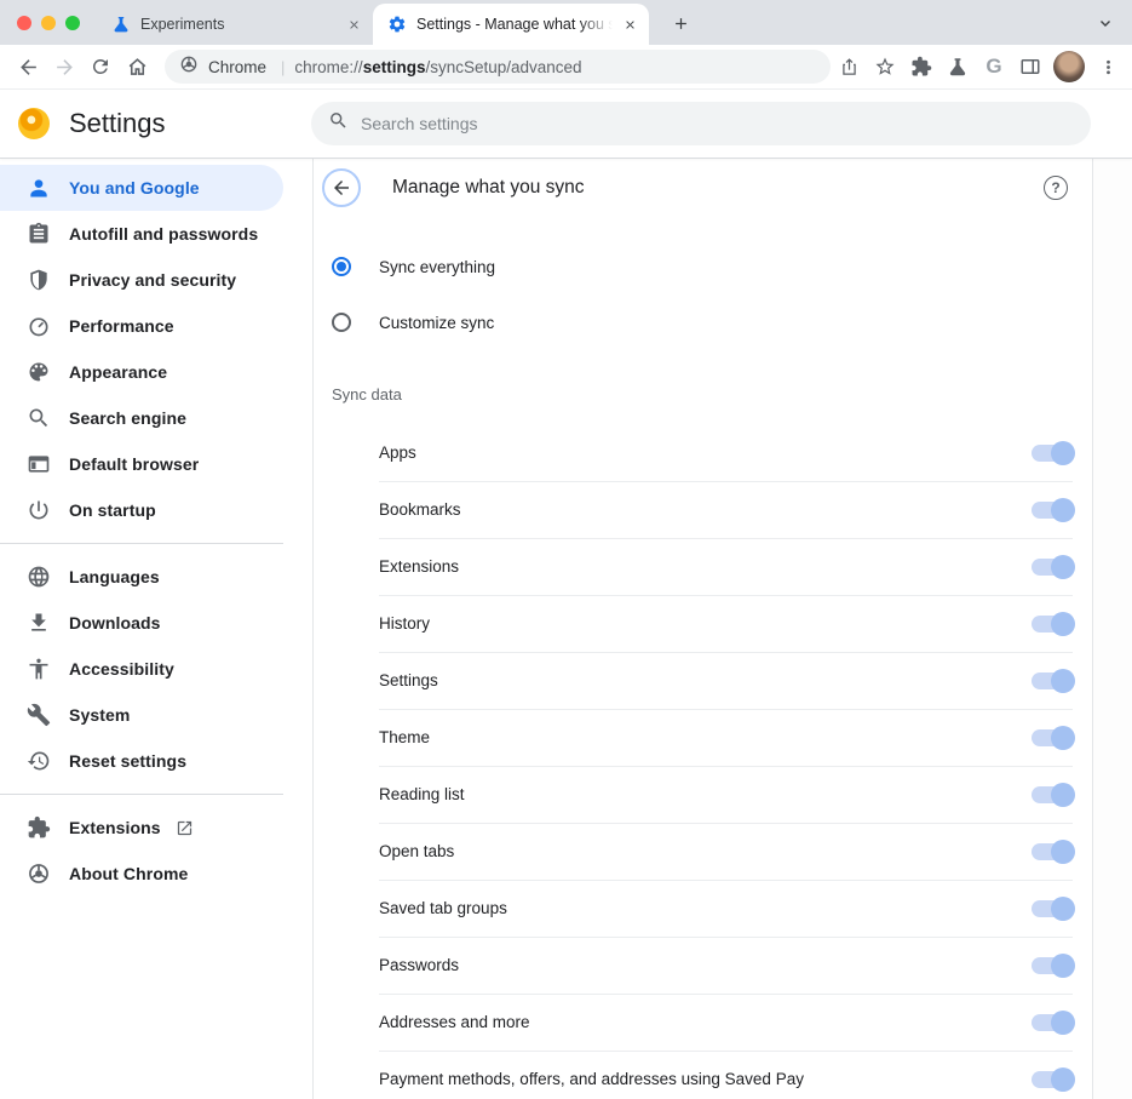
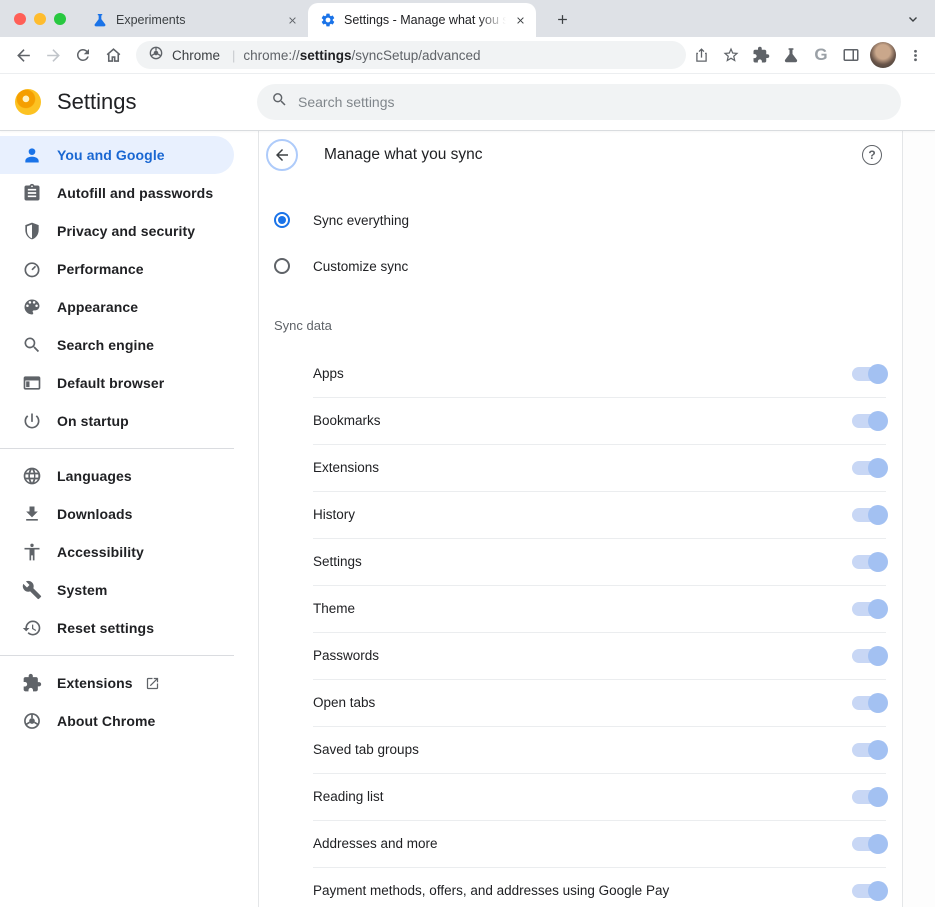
  Experiments
  Settings - Manage what you s
  Chrome
  |
  chrome://settings/syncSetup/advanced
  G
  Settings
  Search settings
  You and Google
  Autofill and passwords
  Privacy and security
  Performance
  Appearance
  Search engine
  Default browser
  On startup
  Languages
  Downloads
  Accessibility
  System
  Reset settings
  Extensions
  About Chrome
  Manage what you sync
  ?
  Sync everything
  Customize sync
  Sync data
  Apps
  Bookmarks
  Extensions
  History
  Settings
  Theme
- Reading list
+ Passwords
  Open tabs
  Saved tab groups
- Passwords
+ Reading list
  Addresses and more
- Payment methods, offers, and addresses using Saved Pay
+ Payment methods, offers, and addresses using Google Pay
